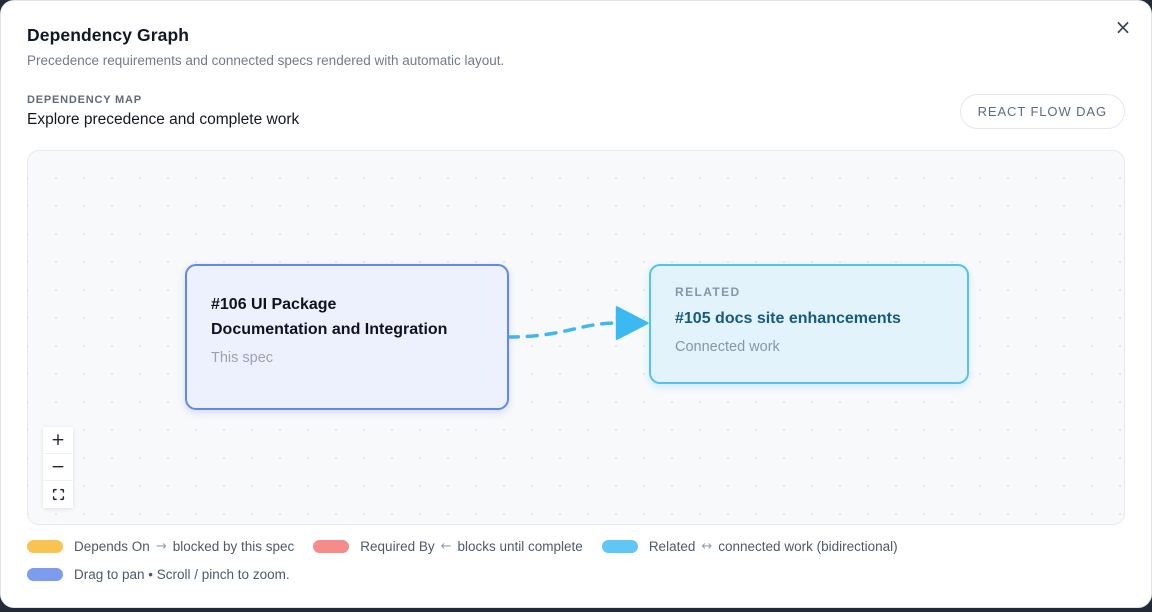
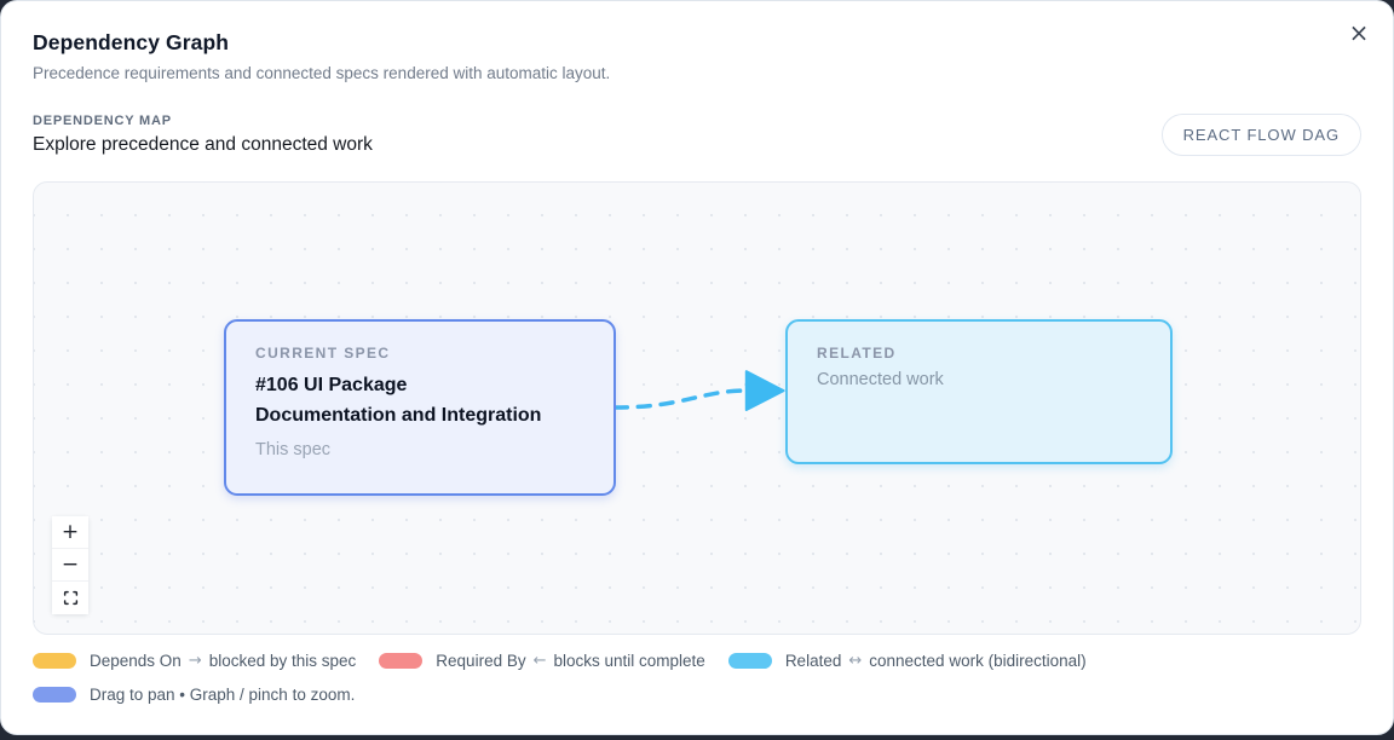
  Dependency Graph
  Precedence requirements and connected specs rendered with automatic layout.
  ×
  DEPENDENCY MAP
- Explore precedence and complete work
+ Explore precedence and connected work
  REACT FLOW DAG
+ CURRENT SPEC
  #106 UI Package
  Documentation and Integration
  This spec
  RELATED
- #105 docs site enhancements
  Connected work
  +
  −
  Depends On
  →
  blocked by this spec
  Required By
  ←
  blocks until complete
  Related
  ↔
  connected work (bidirectional)
- Drag to pan • Scroll / pinch to zoom.
+ Drag to pan • Graph / pinch to zoom.
